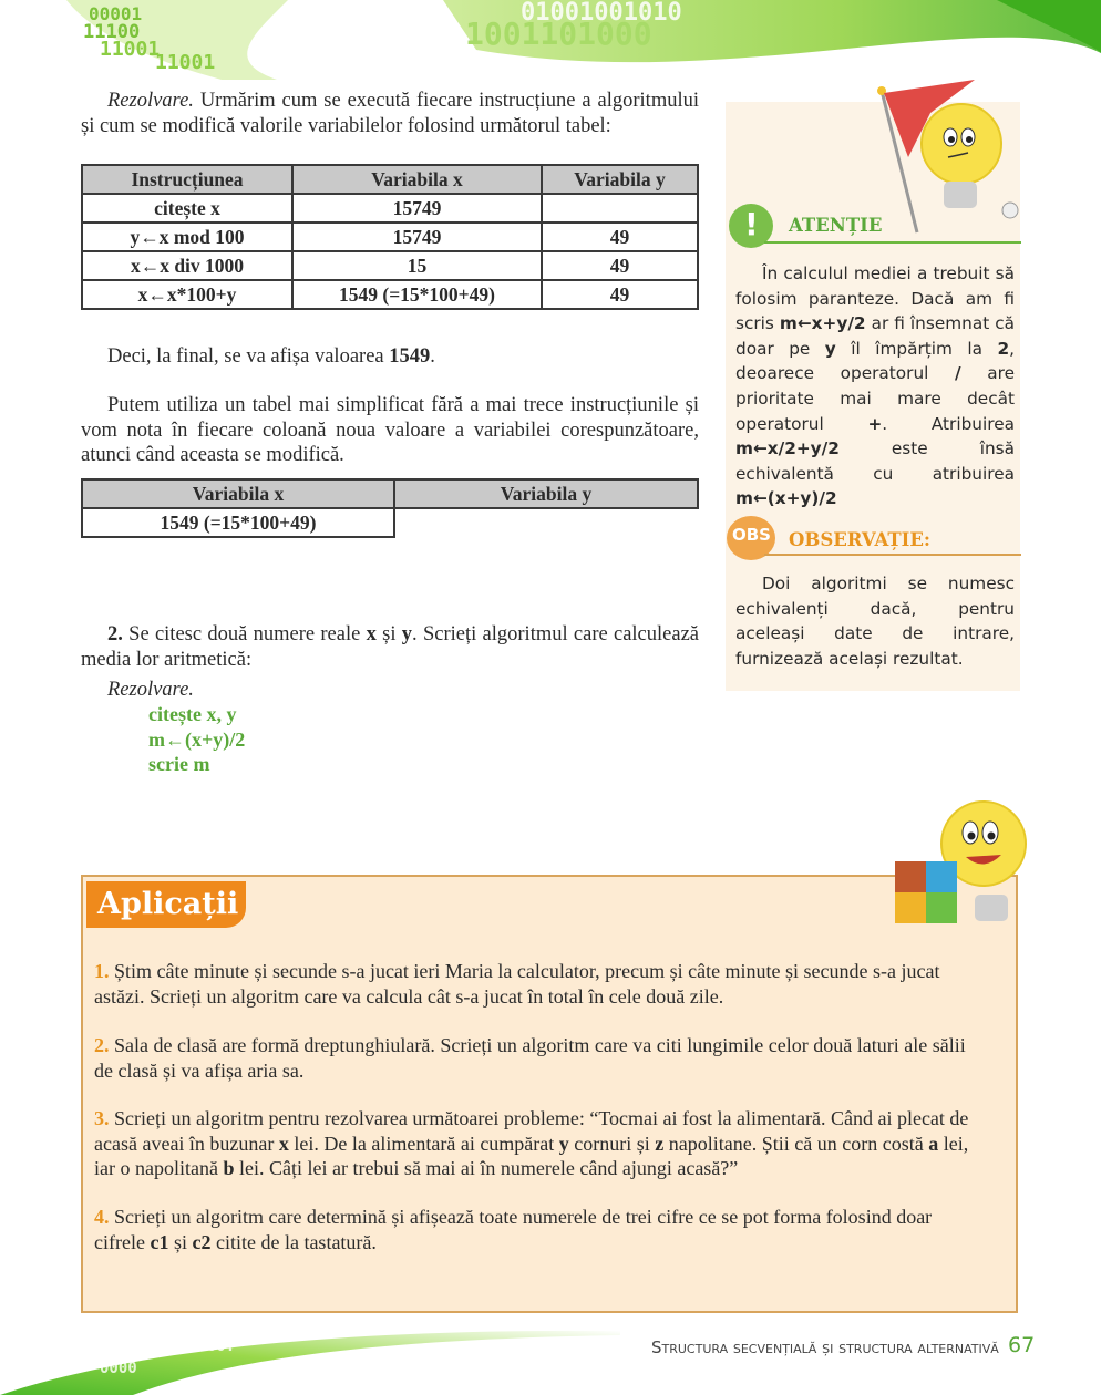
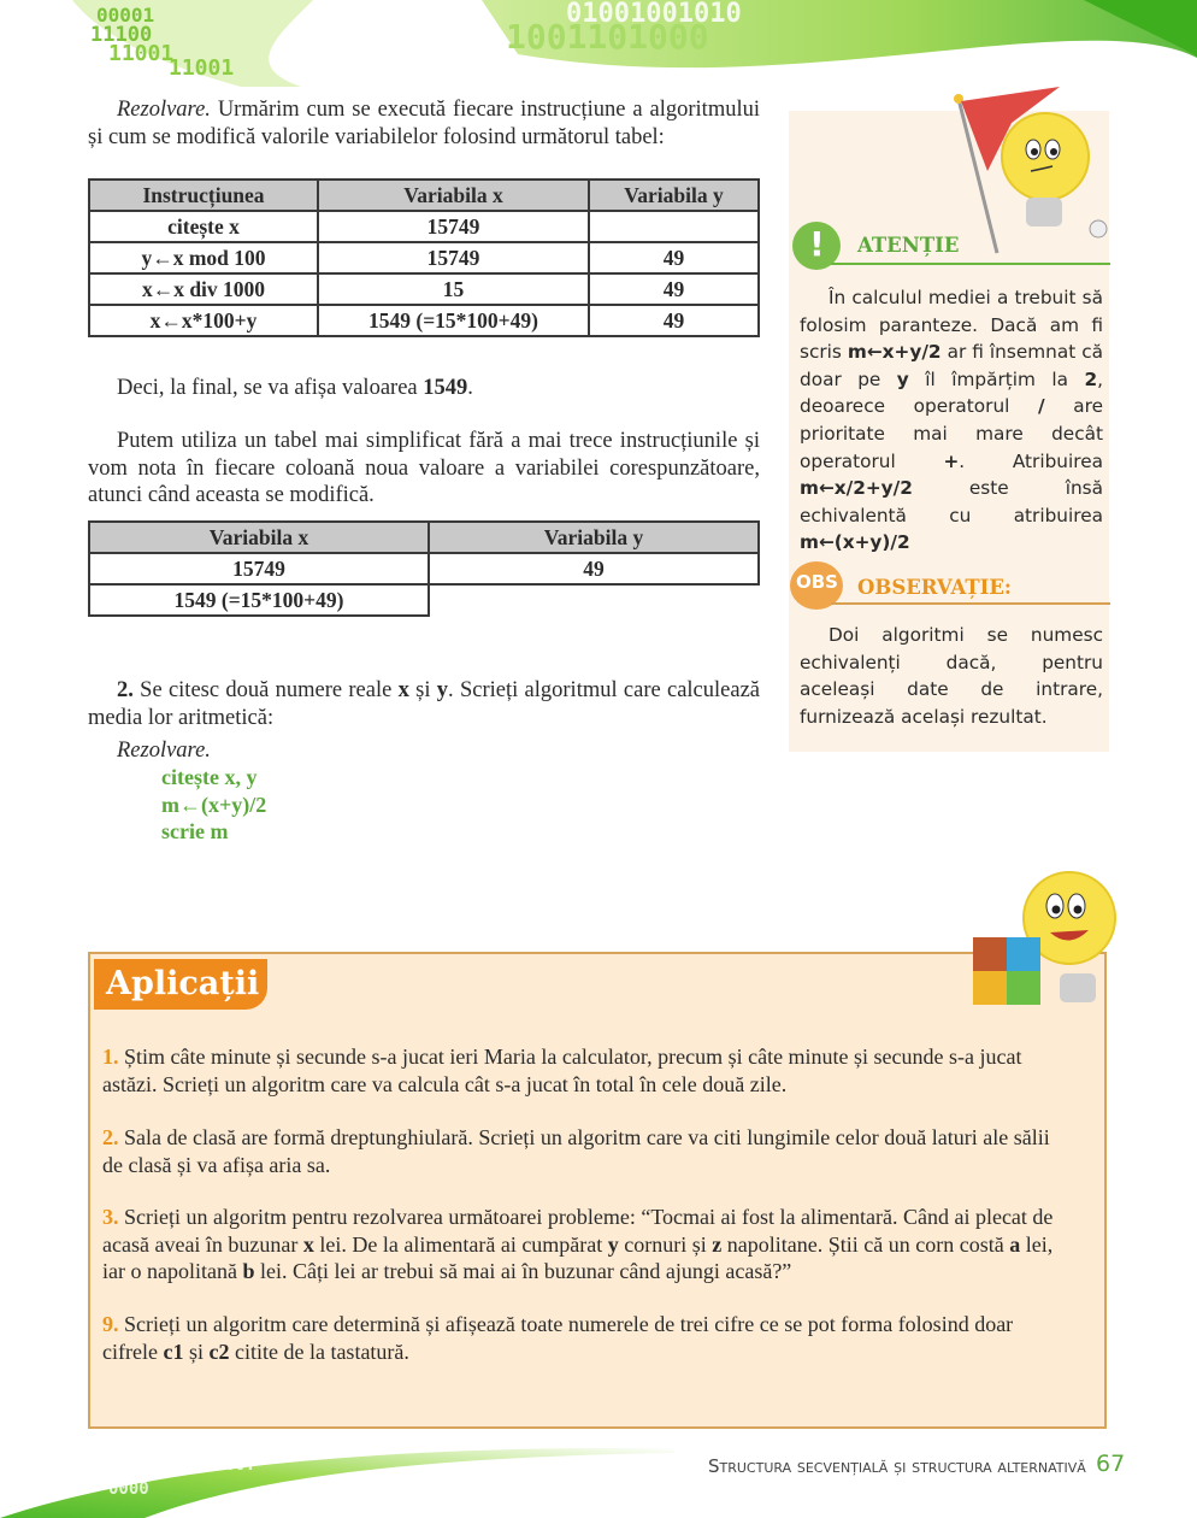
  00001
  11100
  11001
  11001
  1001101000
  01001001010
  Rezolvare. Urmărim cum se execută fiecare instrucțiune a algoritmului și cum se modifică valorile variabilelor folosind următorul tabel:
  Instrucțiunea	Variabila x	Variabila y
  citește x	15749
  y←x mod 100	15749	49
  x←x div 1000	15	49
  x←x*100+y	1549 (=15*100+49)	49
  Deci, la final, se va afișa valoarea 1549.
  Putem utiliza un tabel mai simplificat fără a mai trece instrucțiunile și vom nota în fiecare coloană noua valoare a variabilei corespunzătoare, atunci când aceasta se modifică.
  Variabila x	Variabila y
+ 15749	49
  1549 (=15*100+49)
  2. Se citesc două numere reale x și y. Scrieți algoritmul care calculează media lor aritmetică:
  Rezolvare.
  citește x, y
  m←(x+y)/2
  scrie m
  !
  ATENȚIE
  În calculul mediei a trebuit să folosim paranteze. Dacă am fi scris m←x+y/2 ar fi însemnat că doar pe y îl împărțim la 2, deoarece operatorul / are prioritate mai mare decât operatorul +. Atribuirea m←x/2+y/2 este însă echivalentă cu atribuirea m←(x+y)/2
  OBS
  OBSERVAȚIE:
  Doi algoritmi se numesc echivalenți dacă, pentru aceleași date de intrare, furnizează același rezultat.
  Aplicații
  1. Știm câte minute și secunde s-a jucat ieri Maria la calculator, precum și câte minute și secunde s-a jucat astăzi. Scrieți un algoritm care va calcula cât s-a jucat în total în cele două zile.
  2. Sala de clasă are formă dreptunghiulară. Scrieți un algoritm care va citi lungimile celor două laturi ale sălii de clasă și va afișa aria sa.
- 3. Scrieți un algoritm pentru rezolvarea următoarei probleme: “Tocmai ai fost la alimentară. Când ai plecat de acasă aveai în buzunar x lei. De la alimentară ai cumpărat y cornuri și z napolitane. Știi că un corn costă a lei, iar o napolitană b lei. Câți lei ar trebui să mai ai în numerele când ajungi acasă?”
+ 3. Scrieți un algoritm pentru rezolvarea următoarei probleme: “Tocmai ai fost la alimentară. Când ai plecat de acasă aveai în buzunar x lei. De la alimentară ai cumpărat y cornuri și z napolitane. Știi că un corn costă a lei, iar o napolitană b lei. Câți lei ar trebui să mai ai în buzunar când ajungi acasă?”
- 4. Scrieți un algoritm care determină și afișează toate numerele de trei cifre ce se pot forma folosind doar cifrele c1 și c2 citite de la tastatură.
+ 9. Scrieți un algoritm care determină și afișează toate numerele de trei cifre ce se pot forma folosind doar cifrele c1 și c2 citite de la tastatură.
  0000
  JJ00.
  Structura secvențială și structura alternativă
  67
